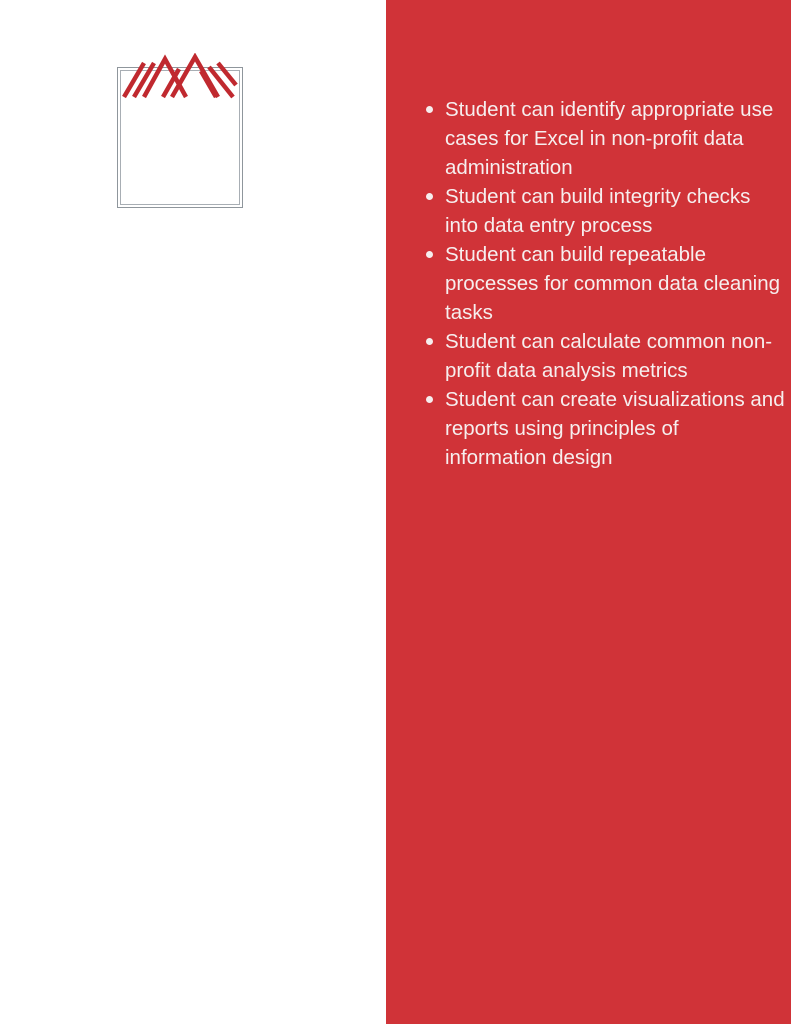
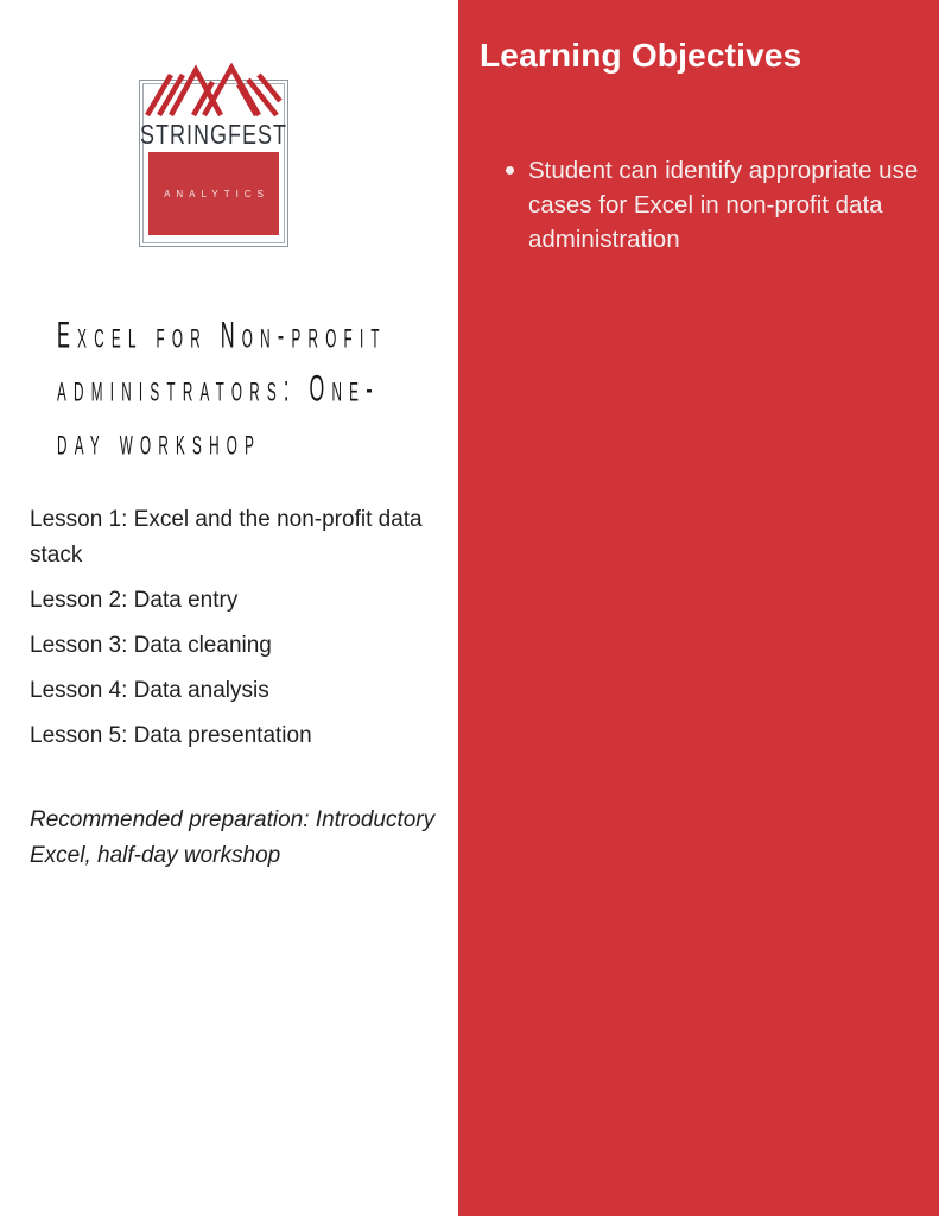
+ STRINGFEST
+ ANALYTICS
+ Excel for Non-profit
+ administrators: One-
+ day workshop
+ Lesson 1: Excel and the non-profit data stack
+ Lesson 2: Data entry
+ Lesson 3: Data cleaning
+ Lesson 4: Data analysis
+ Lesson 5: Data presentation
+ Recommended preparation: Introductory Excel, half-day workshop
+ Learning Objectives
  Student can identify appropriate use cases for Excel in non-profit data administration
- Student can build integrity checks into data entry process
- Student can build repeatable processes for common data cleaning tasks
- Student can calculate common non-profit data analysis metrics
- Student can create visualizations and reports using principles of information design
